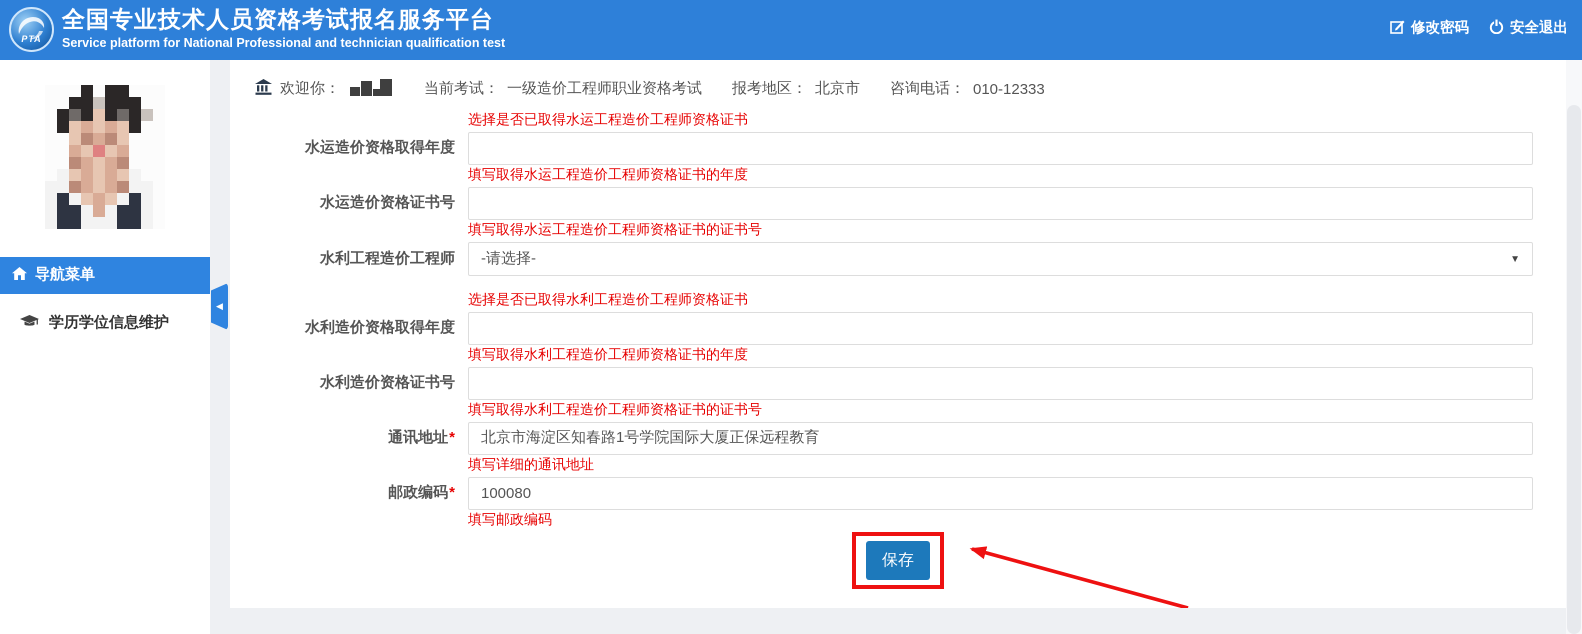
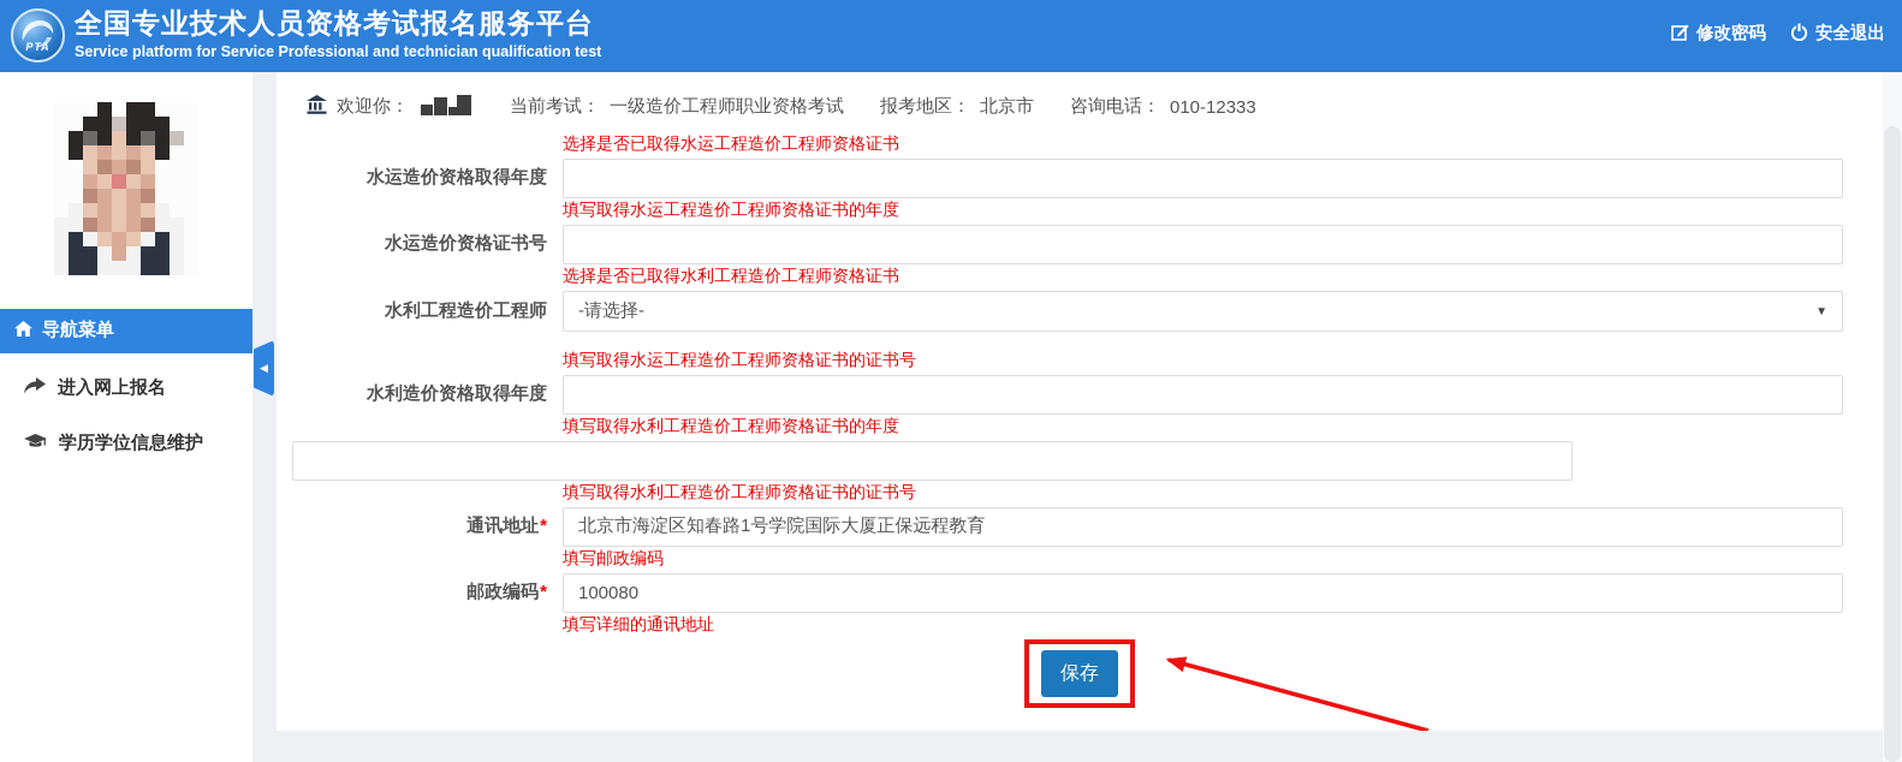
  PTA
  全国专业技术人员资格考试报名服务平台
- Service platform for National Professional and technician qualification test
+ Service platform for Service Professional and technician qualification test
  修改密码
  安全退出
  导航菜单
+ 进入网上报名
  学历学位信息维护
  ◀
  欢迎你：
  当前考试：
  一级造价工程师职业资格考试
  报考地区：
  北京市
  咨询电话：
  010-12333
  选择是否已取得水运工程造价工程师资格证书
  水运造价资格取得年度
  填写取得水运工程造价工程师资格证书的年度
  水运造价资格证书号
- 填写取得水运工程造价工程师资格证书的证书号
+ 选择是否已取得水利工程造价工程师资格证书
  水利工程造价工程师
  -请选择-
  ▼
- 选择是否已取得水利工程造价工程师资格证书
+ 填写取得水运工程造价工程师资格证书的证书号
  水利造价资格取得年度
  填写取得水利工程造价工程师资格证书的年度
- 水利造价资格证书号
  填写取得水利工程造价工程师资格证书的证书号
  通讯地址*
  北京市海淀区知春路1号学院国际大厦正保远程教育
- 填写详细的通讯地址
+ 填写邮政编码
  邮政编码*
  100080
- 填写邮政编码
+ 填写详细的通讯地址
  保存
